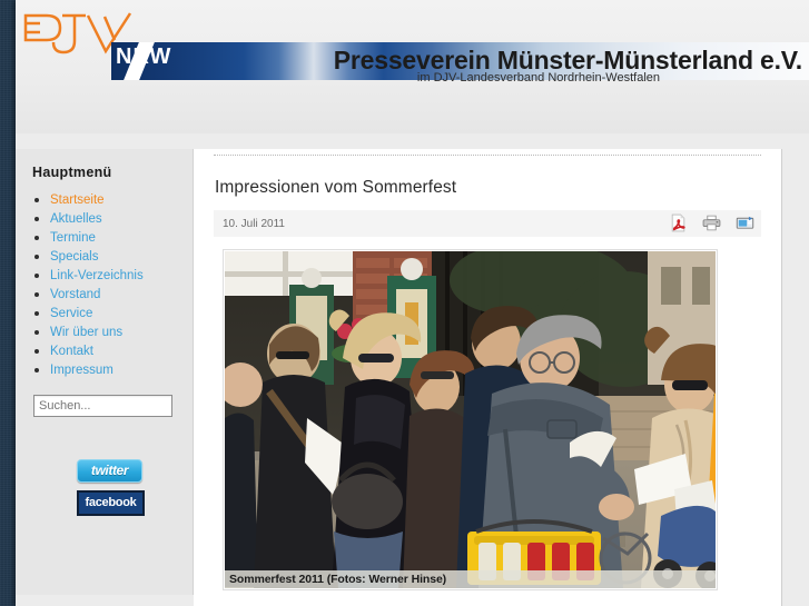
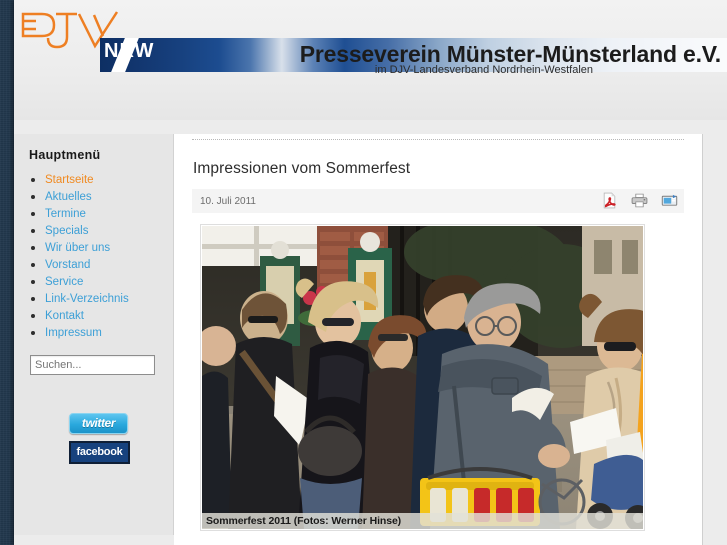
  NRW
  Presseverein Münster-Münsterland e.V.
  im DJV-Landesverband Nordrhein-Westfalen
  Hauptmenü
  Startseite
  Aktuelles
  Termine
  Specials
- Link-Verzeichnis
+ Wir über uns
  Vorstand
  Service
- Wir über uns
+ Link-Verzeichnis
  Kontakt
  Impressum
  Suchen...
  twitter
  facebook
  Impressionen vom Sommerfest
  10. Juli 2011
  Sommerfest 2011 (Fotos: Werner Hinse)
